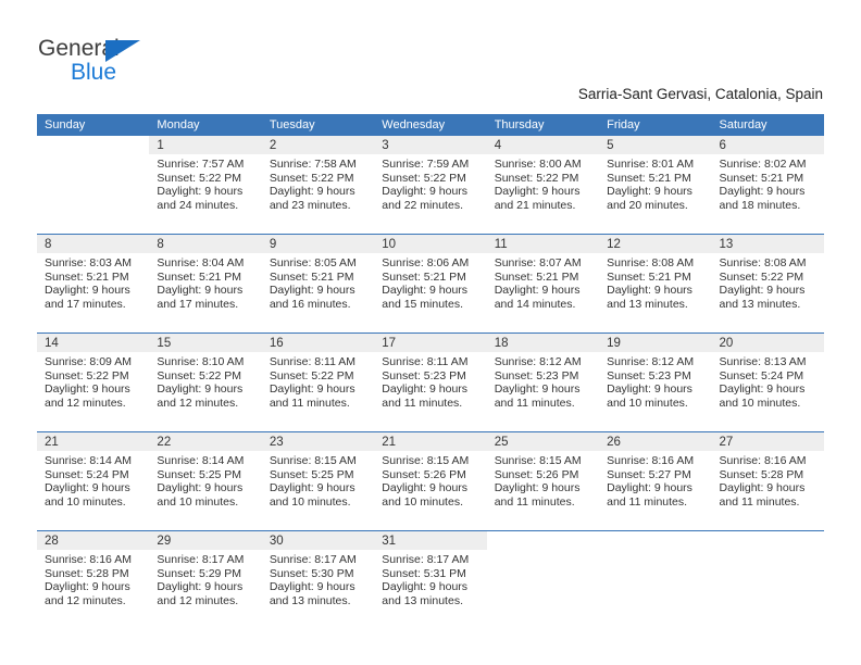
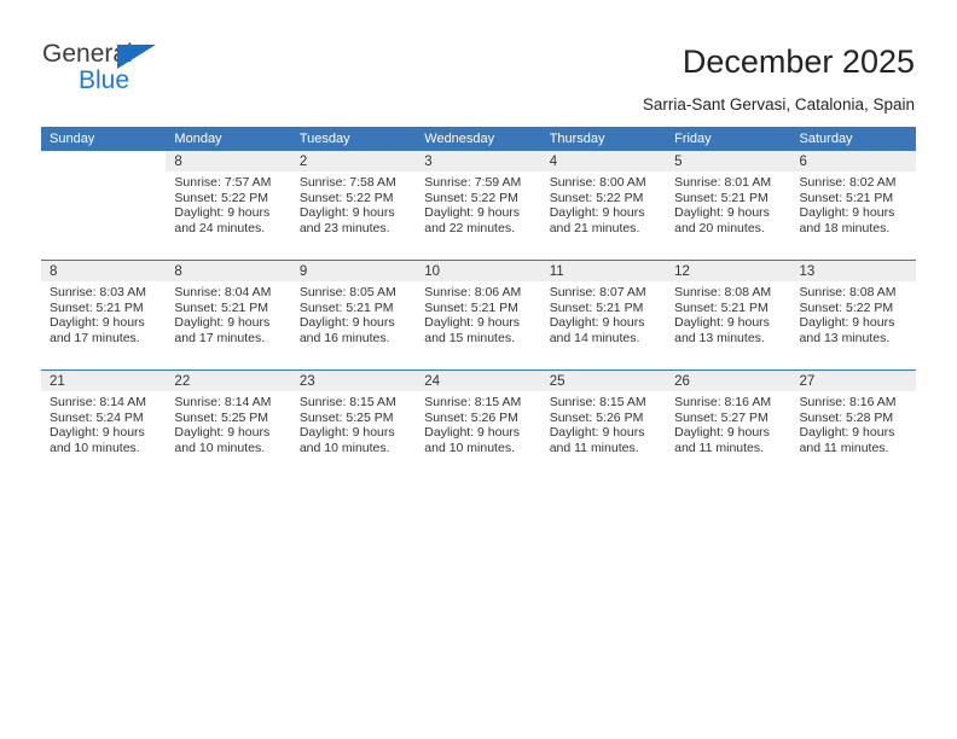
  General
  Blue
+ December 2025
  Sarria-Sant Gervasi, Catalonia, Spain
  Sunday	Monday	Tuesday	Wednesday	Thursday	Friday	Saturday
- 	1Sunrise: 7:57 AMSunset: 5:22 PMDaylight: 9 hoursand 24 minutes.	2Sunrise: 7:58 AMSunset: 5:22 PMDaylight: 9 hoursand 23 minutes.	3Sunrise: 7:59 AMSunset: 5:22 PMDaylight: 9 hoursand 22 minutes.	4Sunrise: 8:00 AMSunset: 5:22 PMDaylight: 9 hoursand 21 minutes.	5Sunrise: 8:01 AMSunset: 5:21 PMDaylight: 9 hoursand 20 minutes.	6Sunrise: 8:02 AMSunset: 5:21 PMDaylight: 9 hoursand 18 minutes.
+ 	8Sunrise: 7:57 AMSunset: 5:22 PMDaylight: 9 hoursand 24 minutes.	2Sunrise: 7:58 AMSunset: 5:22 PMDaylight: 9 hoursand 23 minutes.	3Sunrise: 7:59 AMSunset: 5:22 PMDaylight: 9 hoursand 22 minutes.	4Sunrise: 8:00 AMSunset: 5:22 PMDaylight: 9 hoursand 21 minutes.	5Sunrise: 8:01 AMSunset: 5:21 PMDaylight: 9 hoursand 20 minutes.	6Sunrise: 8:02 AMSunset: 5:21 PMDaylight: 9 hoursand 18 minutes.
  8Sunrise: 8:03 AMSunset: 5:21 PMDaylight: 9 hoursand 17 minutes.	8Sunrise: 8:04 AMSunset: 5:21 PMDaylight: 9 hoursand 17 minutes.	9Sunrise: 8:05 AMSunset: 5:21 PMDaylight: 9 hoursand 16 minutes.	10Sunrise: 8:06 AMSunset: 5:21 PMDaylight: 9 hoursand 15 minutes.	11Sunrise: 8:07 AMSunset: 5:21 PMDaylight: 9 hoursand 14 minutes.	12Sunrise: 8:08 AMSunset: 5:21 PMDaylight: 9 hoursand 13 minutes.	13Sunrise: 8:08 AMSunset: 5:22 PMDaylight: 9 hoursand 13 minutes.
- 14Sunrise: 8:09 AMSunset: 5:22 PMDaylight: 9 hoursand 12 minutes.	15Sunrise: 8:10 AMSunset: 5:22 PMDaylight: 9 hoursand 12 minutes.	16Sunrise: 8:11 AMSunset: 5:22 PMDaylight: 9 hoursand 11 minutes.	17Sunrise: 8:11 AMSunset: 5:23 PMDaylight: 9 hoursand 11 minutes.	18Sunrise: 8:12 AMSunset: 5:23 PMDaylight: 9 hoursand 11 minutes.	19Sunrise: 8:12 AMSunset: 5:23 PMDaylight: 9 hoursand 10 minutes.	20Sunrise: 8:13 AMSunset: 5:24 PMDaylight: 9 hoursand 10 minutes.
- 21Sunrise: 8:14 AMSunset: 5:24 PMDaylight: 9 hoursand 10 minutes.	22Sunrise: 8:14 AMSunset: 5:25 PMDaylight: 9 hoursand 10 minutes.	23Sunrise: 8:15 AMSunset: 5:25 PMDaylight: 9 hoursand 10 minutes.	21Sunrise: 8:15 AMSunset: 5:26 PMDaylight: 9 hoursand 10 minutes.	25Sunrise: 8:15 AMSunset: 5:26 PMDaylight: 9 hoursand 11 minutes.	26Sunrise: 8:16 AMSunset: 5:27 PMDaylight: 9 hoursand 11 minutes.	27Sunrise: 8:16 AMSunset: 5:28 PMDaylight: 9 hoursand 11 minutes.
+ 21Sunrise: 8:14 AMSunset: 5:24 PMDaylight: 9 hoursand 10 minutes.	22Sunrise: 8:14 AMSunset: 5:25 PMDaylight: 9 hoursand 10 minutes.	23Sunrise: 8:15 AMSunset: 5:25 PMDaylight: 9 hoursand 10 minutes.	24Sunrise: 8:15 AMSunset: 5:26 PMDaylight: 9 hoursand 10 minutes.	25Sunrise: 8:15 AMSunset: 5:26 PMDaylight: 9 hoursand 11 minutes.	26Sunrise: 8:16 AMSunset: 5:27 PMDaylight: 9 hoursand 11 minutes.	27Sunrise: 8:16 AMSunset: 5:28 PMDaylight: 9 hoursand 11 minutes.
- 28Sunrise: 8:16 AMSunset: 5:28 PMDaylight: 9 hoursand 12 minutes.	29Sunrise: 8:17 AMSunset: 5:29 PMDaylight: 9 hoursand 12 minutes.	30Sunrise: 8:17 AMSunset: 5:30 PMDaylight: 9 hoursand 13 minutes.	31Sunrise: 8:17 AMSunset: 5:31 PMDaylight: 9 hoursand 13 minutes.
